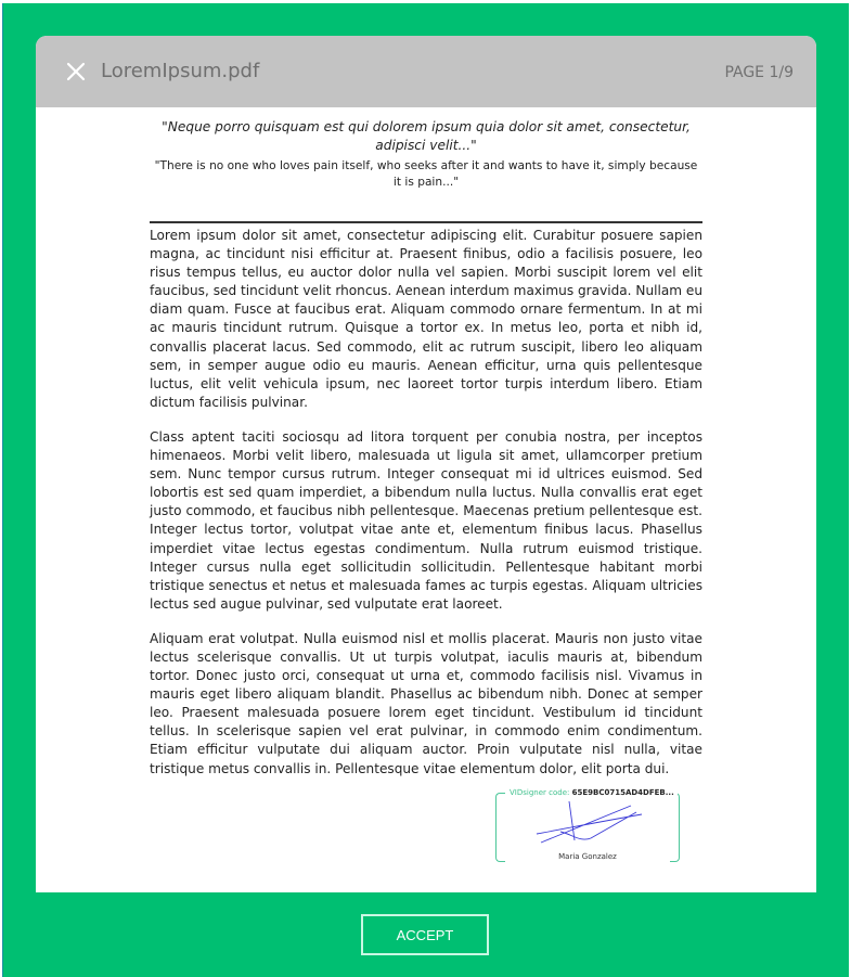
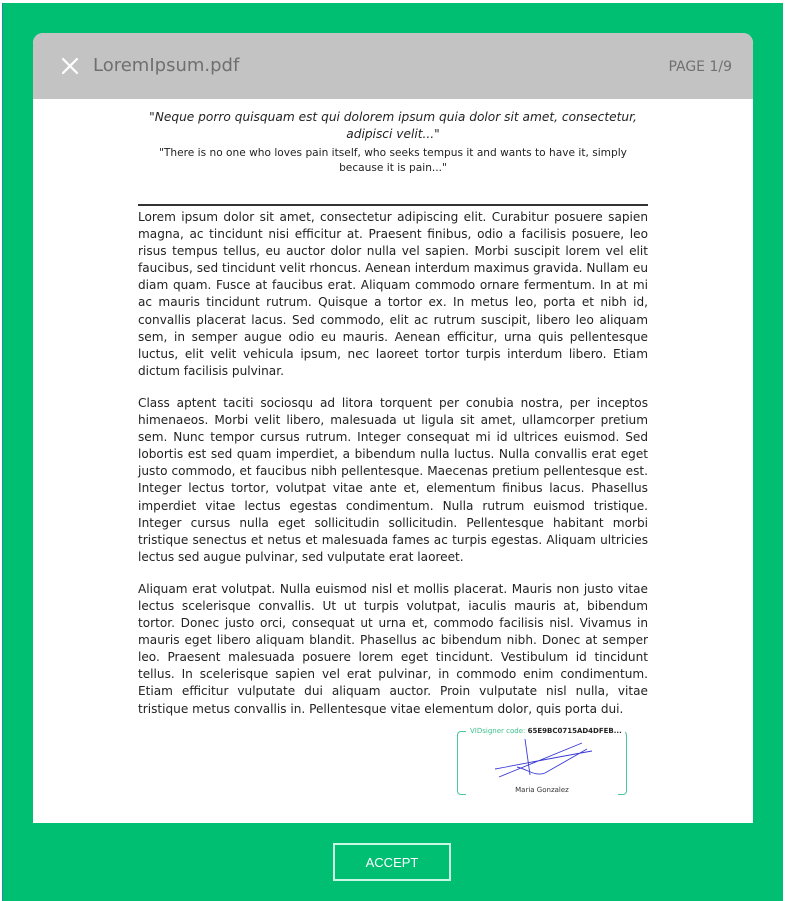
  LoremIpsum.pdf
  PAGE 1/9
  "Neque porro quisquam est qui dolorem ipsum quia dolor sit amet, consectetur, adipisci velit..."
- "There is no one who loves pain itself, who seeks after it and wants to have it, simply because it is pain..."
+ "There is no one who loves pain itself, who seeks tempus it and wants to have it, simply because it is pain..."
  Lorem ipsum dolor sit amet, consectetur adipiscing elit. Curabitur posuere sapien magna, ac tincidunt nisi efficitur at. Praesent finibus, odio a facilisis posuere, leo risus tempus tellus, eu auctor dolor nulla vel sapien. Morbi suscipit lorem vel elit faucibus, sed tincidunt velit rhoncus. Aenean interdum maximus gravida. Nullam eu diam quam. Fusce at faucibus erat. Aliquam commodo ornare fermentum. In at mi ac mauris tincidunt rutrum. Quisque a tortor ex. In metus leo, porta et nibh id, convallis placerat lacus. Sed commodo, elit ac rutrum suscipit, libero leo aliquam sem, in semper augue odio eu mauris. Aenean efficitur, urna quis pellentesque luctus, elit velit vehicula ipsum, nec laoreet tortor turpis interdum libero. Etiam dictum facilisis pulvinar.
  Class aptent taciti sociosqu ad litora torquent per conubia nostra, per inceptos himenaeos. Morbi velit libero, malesuada ut ligula sit amet, ullamcorper pretium sem. Nunc tempor cursus rutrum. Integer consequat mi id ultrices euismod. Sed lobortis est sed quam imperdiet, a bibendum nulla luctus. Nulla convallis erat eget justo commodo, et faucibus nibh pellentesque. Maecenas pretium pellentesque est. Integer lectus tortor, volutpat vitae ante et, elementum finibus lacus. Phasellus imperdiet vitae lectus egestas condimentum. Nulla rutrum euismod tristique. Integer cursus nulla eget sollicitudin sollicitudin. Pellentesque habitant morbi tristique senectus et netus et malesuada fames ac turpis egestas. Aliquam ultricies lectus sed augue pulvinar, sed vulputate erat laoreet.
- Aliquam erat volutpat. Nulla euismod nisl et mollis placerat. Mauris non justo vitae lectus scelerisque convallis. Ut ut turpis volutpat, iaculis mauris at, bibendum tortor. Donec justo orci, consequat ut urna et, commodo facilisis nisl. Vivamus in mauris eget libero aliquam blandit. Phasellus ac bibendum nibh. Donec at semper leo. Praesent malesuada posuere lorem eget tincidunt. Vestibulum id tincidunt tellus. In scelerisque sapien vel erat pulvinar, in commodo enim condimentum. Etiam efficitur vulputate dui aliquam auctor. Proin vulputate nisl nulla, vitae tristique metus convallis in. Pellentesque vitae elementum dolor, elit porta dui.
+ Aliquam erat volutpat. Nulla euismod nisl et mollis placerat. Mauris non justo vitae lectus scelerisque convallis. Ut ut turpis volutpat, iaculis mauris at, bibendum tortor. Donec justo orci, consequat ut urna et, commodo facilisis nisl. Vivamus in mauris eget libero aliquam blandit. Phasellus ac bibendum nibh. Donec at semper leo. Praesent malesuada posuere lorem eget tincidunt. Vestibulum id tincidunt tellus. In scelerisque sapien vel erat pulvinar, in commodo enim condimentum. Etiam efficitur vulputate dui aliquam auctor. Proin vulputate nisl nulla, vitae tristique metus convallis in. Pellentesque vitae elementum dolor, quis porta dui.
  VIDsigner code: 65E9BC0715AD4DFEB...
  Maria Gonzalez
  ACCEPT
